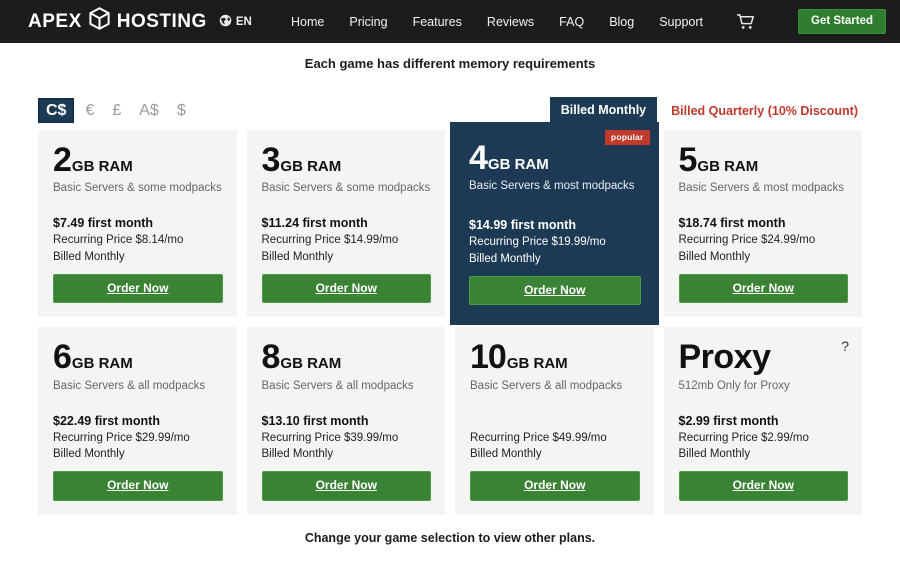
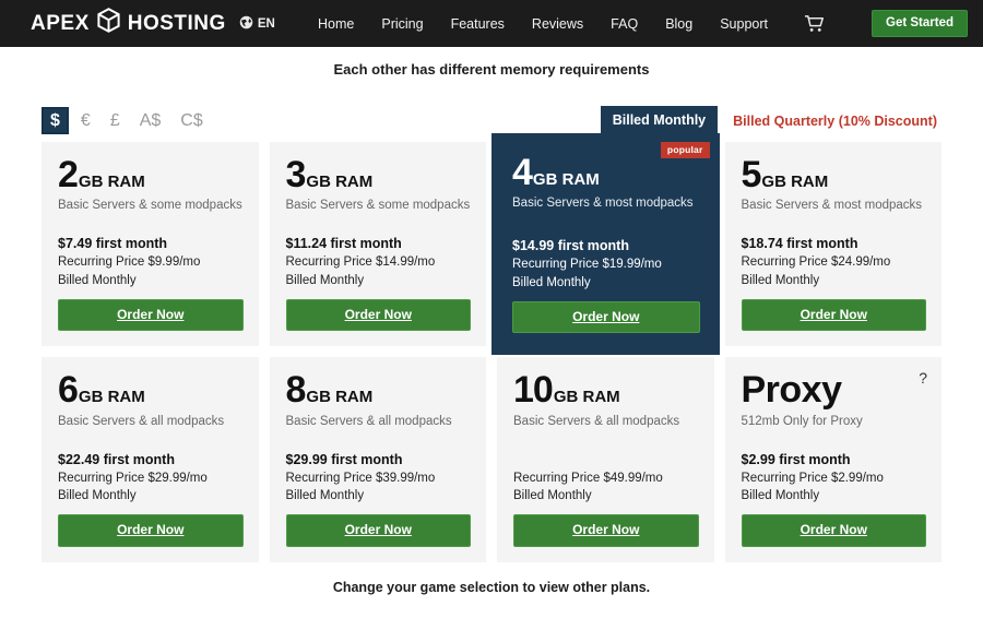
  APEX
  HOSTING
  EN
  Home
  Pricing
  Features
  Reviews
  FAQ
  Blog
  Support
  Get Started
- Each game has different memory requirements
+ Each other has different memory requirements
- C$
+ $
  €
  £
  A$
- $
+ C$
  Billed Monthly
  Billed Quarterly (10% Discount)
  2
  GB RAM
  Basic Servers & some modpacks
  $7.49 first month
- Recurring Price $8.14/mo
+ Recurring Price $9.99/mo
  Billed Monthly
  Order Now
  3
  GB RAM
  Basic Servers & some modpacks
  $11.24 first month
  Recurring Price $14.99/mo
  Billed Monthly
  Order Now
  popular
  4
  GB RAM
  Basic Servers & most modpacks
  $14.99 first month
  Recurring Price $19.99/mo
  Billed Monthly
  Order Now
  5
  GB RAM
  Basic Servers & most modpacks
  $18.74 first month
  Recurring Price $24.99/mo
  Billed Monthly
  Order Now
  6
  GB RAM
  Basic Servers & all modpacks
  $22.49 first month
  Recurring Price $29.99/mo
  Billed Monthly
  Order Now
  8
  GB RAM
  Basic Servers & all modpacks
- $13.10 first month
+ $29.99 first month
  Recurring Price $39.99/mo
  Billed Monthly
  Order Now
  10
  GB RAM
  Basic Servers & all modpacks
  Recurring Price $49.99/mo
  Billed Monthly
  Order Now
  ?
  Proxy
  512mb Only for Proxy
  $2.99 first month
  Recurring Price $2.99/mo
  Billed Monthly
  Order Now
  Change your game selection to view other plans.
